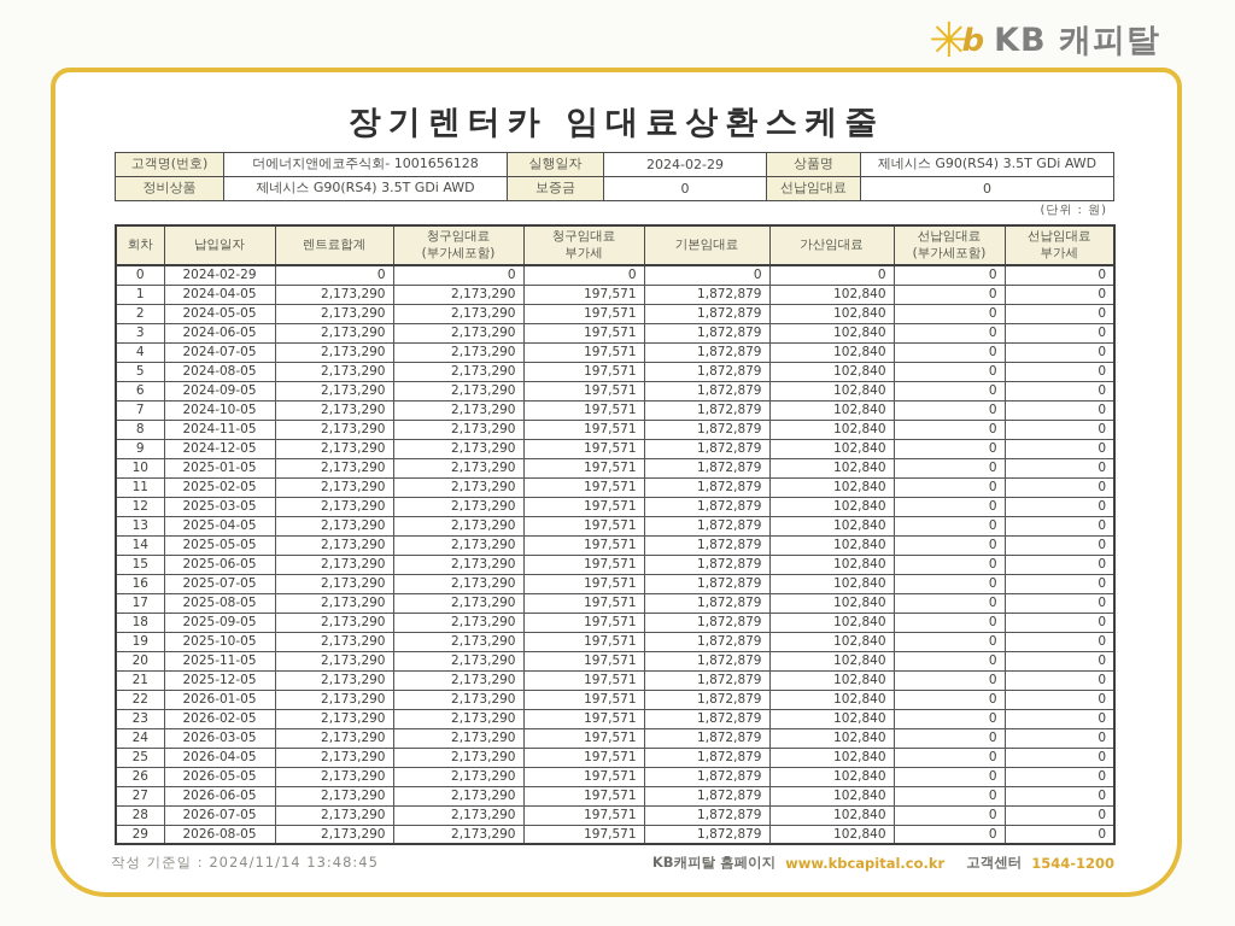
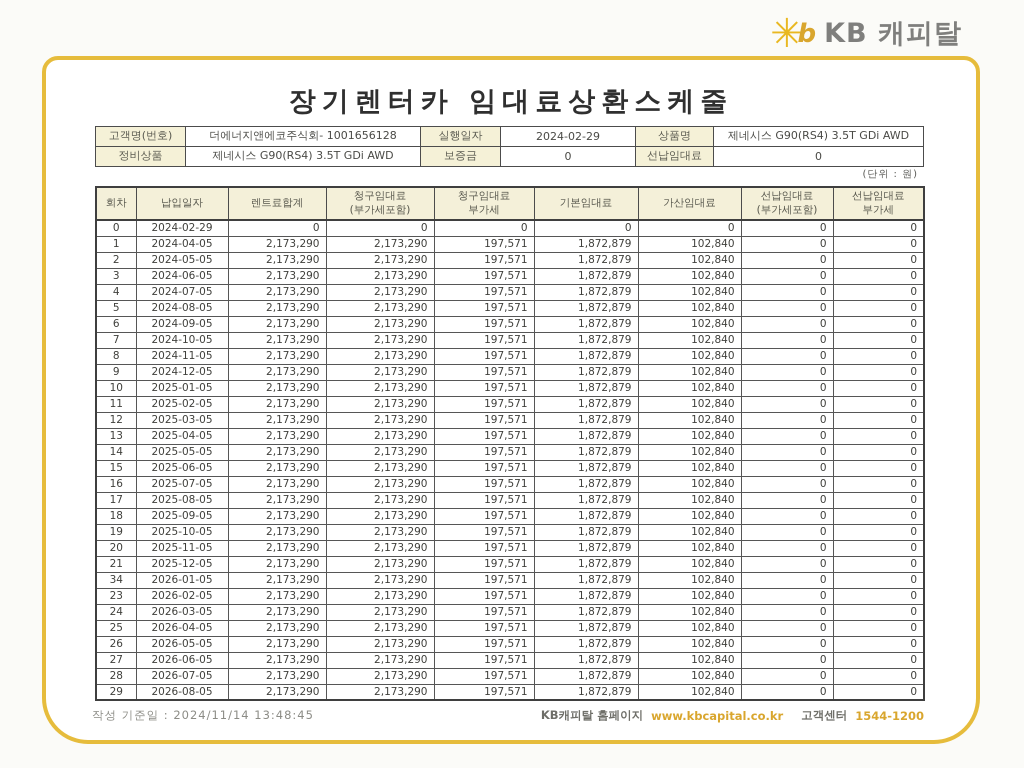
  ✳
  b
  KB 캐피탈
  장기렌터카 임대료상환스케줄
  고객명(번호)	더에너지앤에코주식회- 1001656128	실행일자	2024-02-29	상품명	제네시스 G90(RS4) 3.5T GDi AWD
  정비상품	제네시스 G90(RS4) 3.5T GDi AWD	보증금	0	선납임대료	0
  (단위 : 원)
  회차	납입일자	렌트료합계	청구임대료 (부가세포함)	청구임대료 부가세	기본임대료	가산임대료	선납임대료 (부가세포함)	선납임대료 부가세
  0	2024-02-29	0	0	0	0	0	0	0
  1	2024-04-05	2,173,290	2,173,290	197,571	1,872,879	102,840	0	0
  2	2024-05-05	2,173,290	2,173,290	197,571	1,872,879	102,840	0	0
  3	2024-06-05	2,173,290	2,173,290	197,571	1,872,879	102,840	0	0
  4	2024-07-05	2,173,290	2,173,290	197,571	1,872,879	102,840	0	0
  5	2024-08-05	2,173,290	2,173,290	197,571	1,872,879	102,840	0	0
  6	2024-09-05	2,173,290	2,173,290	197,571	1,872,879	102,840	0	0
  7	2024-10-05	2,173,290	2,173,290	197,571	1,872,879	102,840	0	0
  8	2024-11-05	2,173,290	2,173,290	197,571	1,872,879	102,840	0	0
  9	2024-12-05	2,173,290	2,173,290	197,571	1,872,879	102,840	0	0
  10	2025-01-05	2,173,290	2,173,290	197,571	1,872,879	102,840	0	0
  11	2025-02-05	2,173,290	2,173,290	197,571	1,872,879	102,840	0	0
  12	2025-03-05	2,173,290	2,173,290	197,571	1,872,879	102,840	0	0
  13	2025-04-05	2,173,290	2,173,290	197,571	1,872,879	102,840	0	0
  14	2025-05-05	2,173,290	2,173,290	197,571	1,872,879	102,840	0	0
  15	2025-06-05	2,173,290	2,173,290	197,571	1,872,879	102,840	0	0
  16	2025-07-05	2,173,290	2,173,290	197,571	1,872,879	102,840	0	0
  17	2025-08-05	2,173,290	2,173,290	197,571	1,872,879	102,840	0	0
  18	2025-09-05	2,173,290	2,173,290	197,571	1,872,879	102,840	0	0
  19	2025-10-05	2,173,290	2,173,290	197,571	1,872,879	102,840	0	0
  20	2025-11-05	2,173,290	2,173,290	197,571	1,872,879	102,840	0	0
  21	2025-12-05	2,173,290	2,173,290	197,571	1,872,879	102,840	0	0
- 22	2026-01-05	2,173,290	2,173,290	197,571	1,872,879	102,840	0	0
+ 34	2026-01-05	2,173,290	2,173,290	197,571	1,872,879	102,840	0	0
  23	2026-02-05	2,173,290	2,173,290	197,571	1,872,879	102,840	0	0
  24	2026-03-05	2,173,290	2,173,290	197,571	1,872,879	102,840	0	0
  25	2026-04-05	2,173,290	2,173,290	197,571	1,872,879	102,840	0	0
  26	2026-05-05	2,173,290	2,173,290	197,571	1,872,879	102,840	0	0
  27	2026-06-05	2,173,290	2,173,290	197,571	1,872,879	102,840	0	0
  28	2026-07-05	2,173,290	2,173,290	197,571	1,872,879	102,840	0	0
  29	2026-08-05	2,173,290	2,173,290	197,571	1,872,879	102,840	0	0
  작성 기준일 : 2024/11/14 13:48:45
  KB캐피탈 홈페이지
  www.kbcapital.co.kr
  고객센터
  1544-1200
